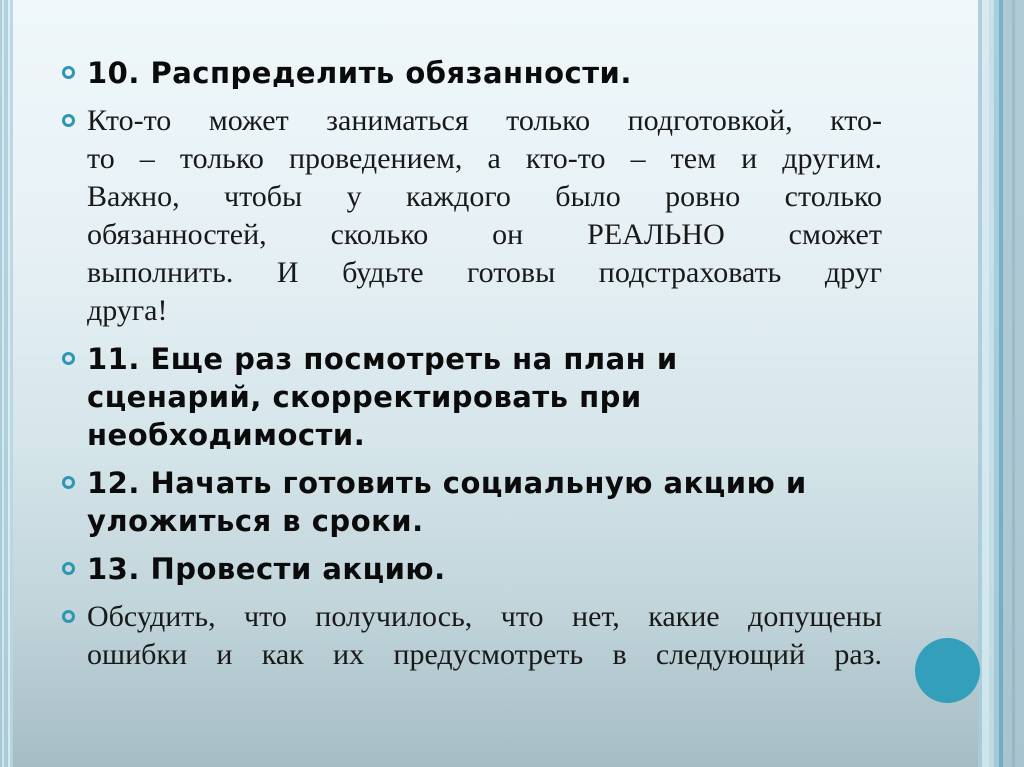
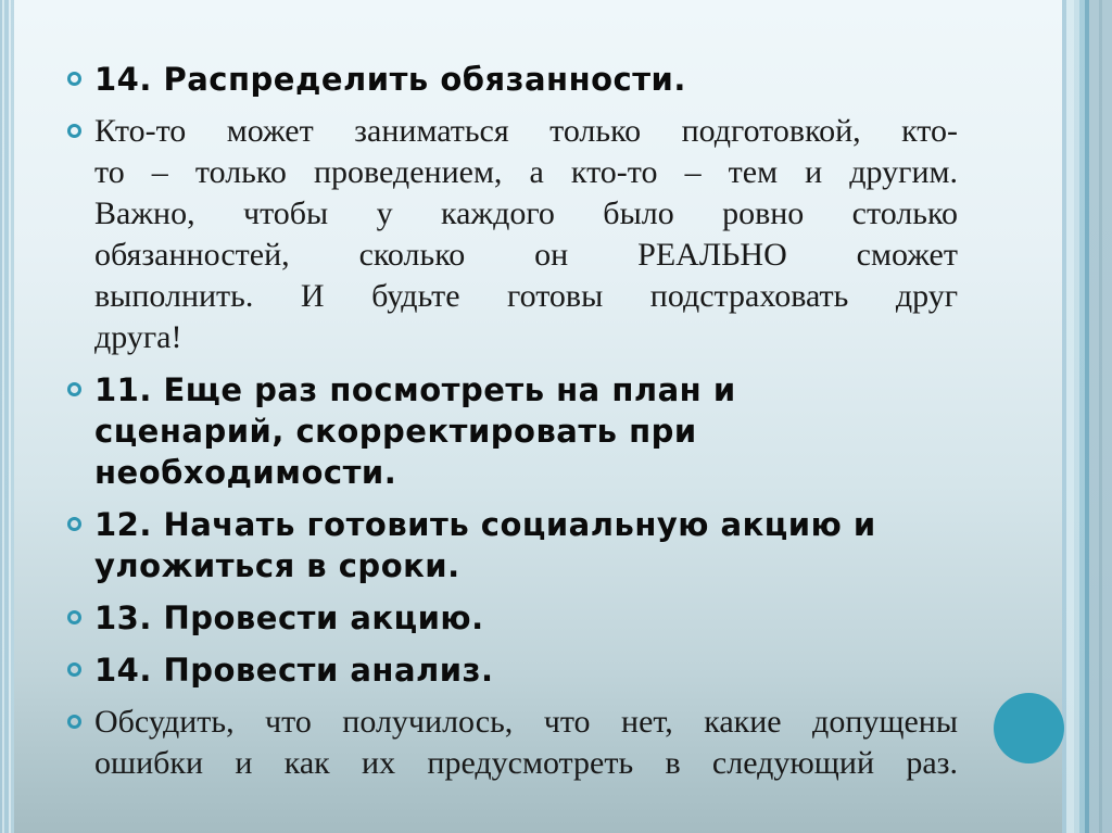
- 10. Распределить обязанности.
+ 14. Распределить обязанности.
  Кто-то может заниматься только подготовкой, кто-
  то – только проведением, а кто-то – тем и другим.
  Важно, чтобы у каждого было ровно столько
  обязанностей, сколько он РЕАЛЬНО сможет
  выполнить. И будьте готовы подстраховать друг
  друга!
  11. Еще раз посмотреть на план и
  сценарий, скорректировать при
  необходимости.
  12. Начать готовить социальную акцию и
  уложиться в сроки.
  13. Провести акцию.
+ 14. Провести анализ.
  Обсудить, что получилось, что нет, какие допущены
  ошибки и как их предусмотреть в следующий раз.
